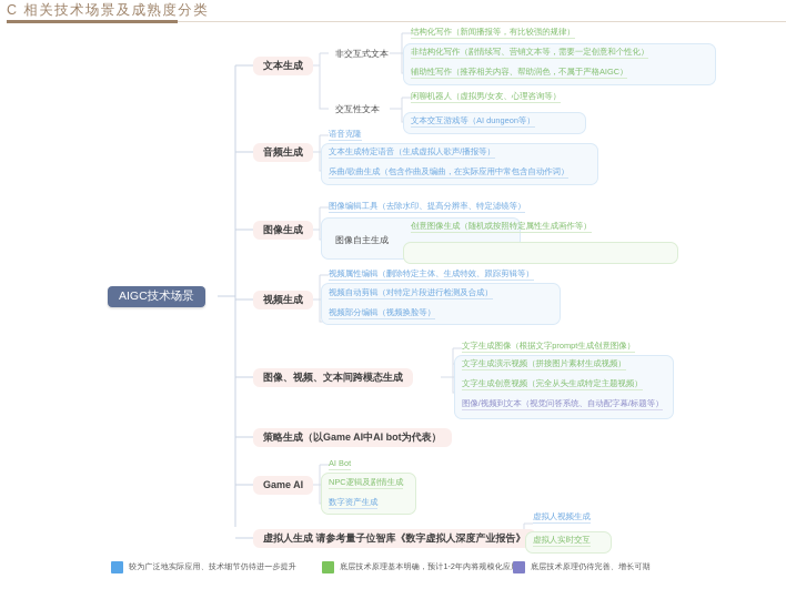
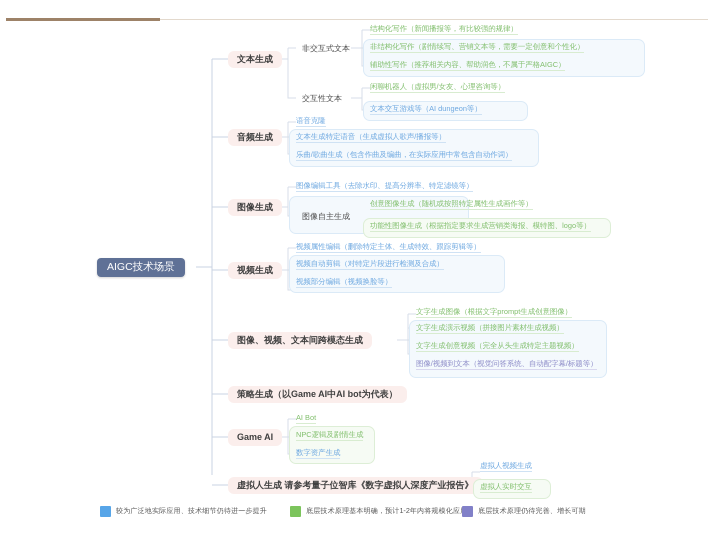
- C 相关技术场景及成熟度分类
  AIGC技术场景
  文本生成
  非交互式文本
  结构化写作（新闻播报等，有比较强的规律）
  非结构化写作（剧情续写、营销文本等，需要一定创意和个性化）
  辅助性写作（推荐相关内容、帮助润色，不属于严格AIGC）
  交互性文本
  闲聊机器人（虚拟男/女友、心理咨询等）
  文本交互游戏等（AI dungeon等）
  音频生成
  语音克隆
  文本生成特定语音（生成虚拟人歌声/播报等）
  乐曲/歌曲生成（包含作曲及编曲，在实际应用中常包含自动作词）
  图像生成
  图像编辑工具（去除水印、提高分辨率、特定滤镜等）
  图像自主生成
  创意图像生成（随机或按照特定属性生成画作等）
+ 功能性图像生成（根据指定要求生成营销类海报、模特图、logo等）
  视频生成
  视频属性编辑（删除特定主体、生成特效、跟踪剪辑等）
  视频自动剪辑（对特定片段进行检测及合成）
  视频部分编辑（视频换脸等）
  图像、视频、文本间跨模态生成
  文字生成图像（根据文字prompt生成创意图像）
  文字生成演示视频（拼接图片素材生成视频）
  文字生成创意视频（完全从头生成特定主题视频）
  图像/视频到文本（视觉问答系统、自动配字幕/标题等）
  策略生成（以Game AI中AI bot为代表）
  Game AI
  AI Bot
  NPC逻辑及剧情生成
  数字资产生成
  虚拟人生成 请参考量子位智库《数字虚拟人深度产业报告》
  虚拟人视频生成
  虚拟人实时交互
  较为广泛地实际应用、技术细节仍待进一步提升
  底层技术原理基本明确，预计1-2年内将规模化应
  底层技术原理仍待完善、增长可期
